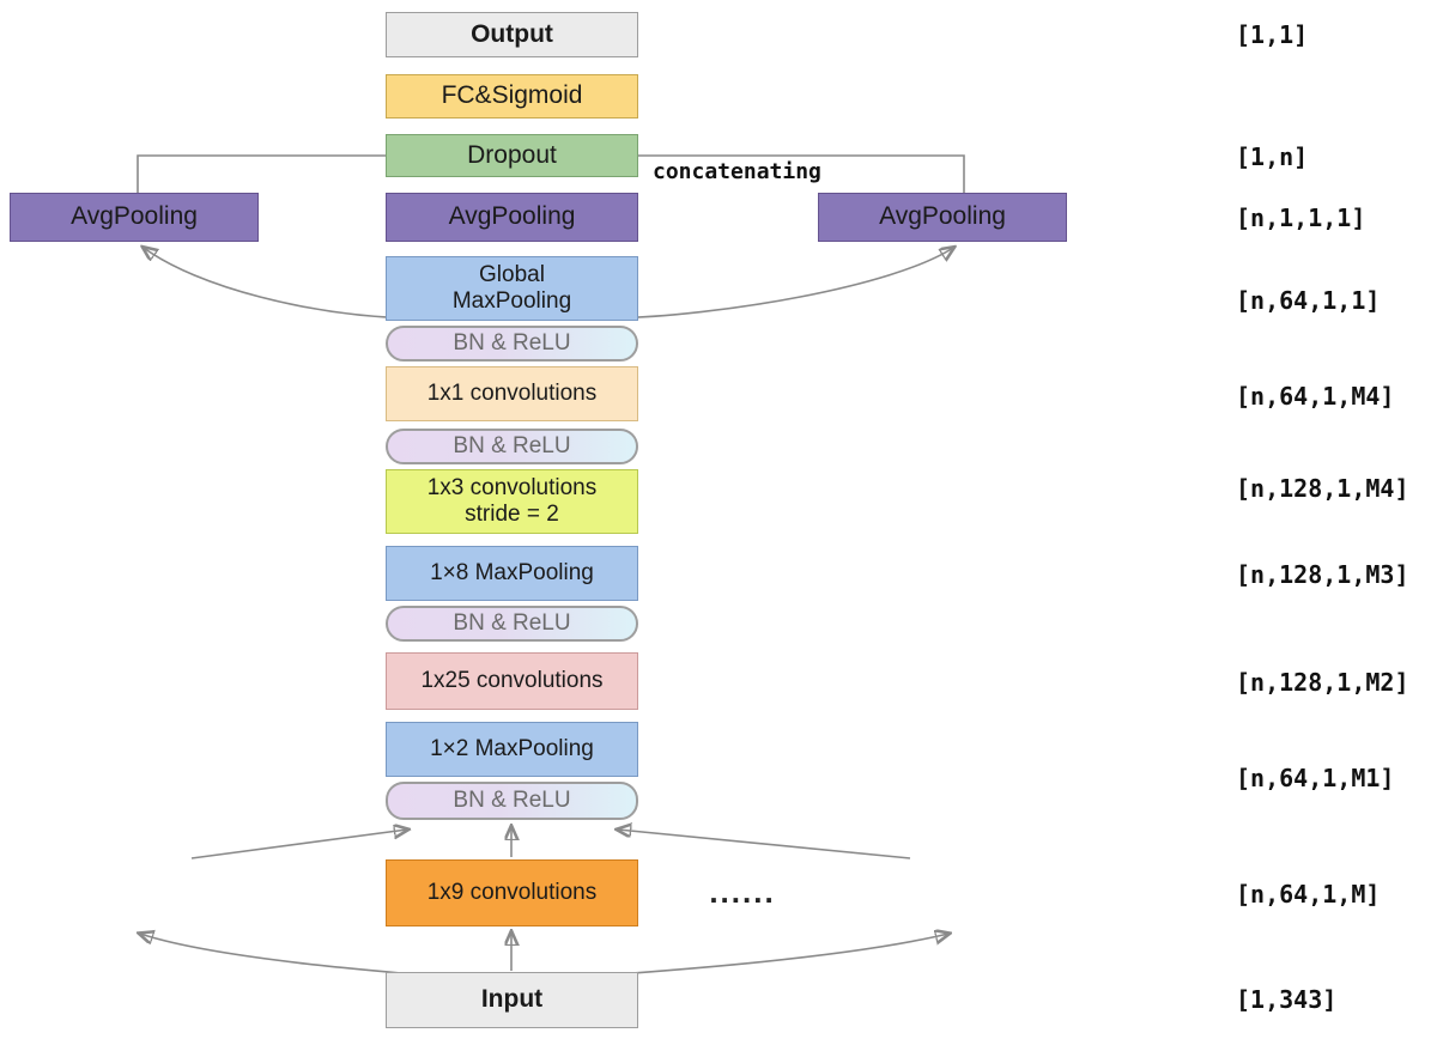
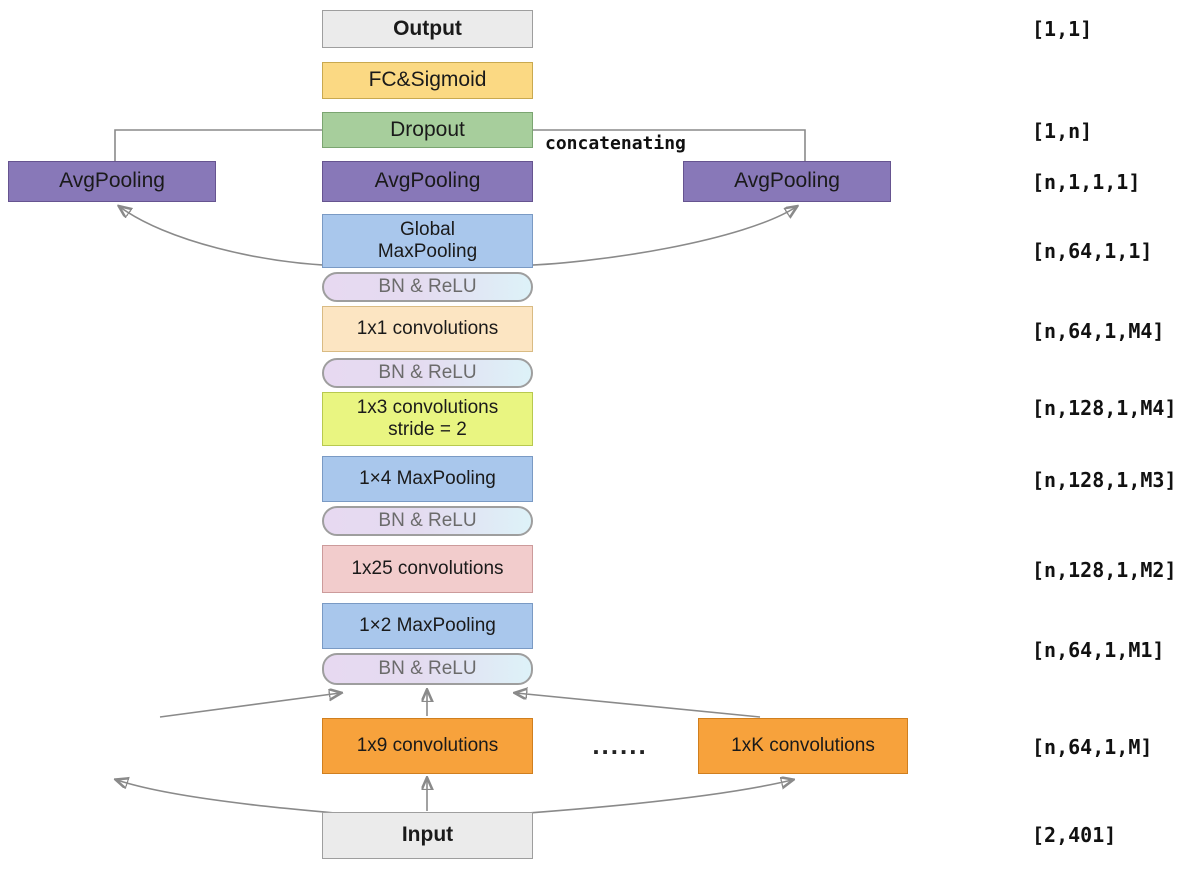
  Output
  FC&Sigmoid
  Dropout
  AvgPooling
  AvgPooling
  AvgPooling
  Global
  MaxPooling
  BN & ReLU
  1x1 convolutions
  BN & ReLU
  1x3 convolutions
  stride = 2
- 1×8 MaxPooling
+ 1×4 MaxPooling
  BN & ReLU
  1x25 convolutions
  1×2 MaxPooling
  BN & ReLU
  1x9 convolutions
  ......
+ 1xK convolutions
  Input
  concatenating
  [1,1]
  [1,n]
  [n,1,1,1]
  [n,64,1,1]
  [n,64,1,M4]
  [n,128,1,M4]
  [n,128,1,M3]
  [n,128,1,M2]
  [n,64,1,M1]
  [n,64,1,M]
- [1,343]
+ [2,401]
